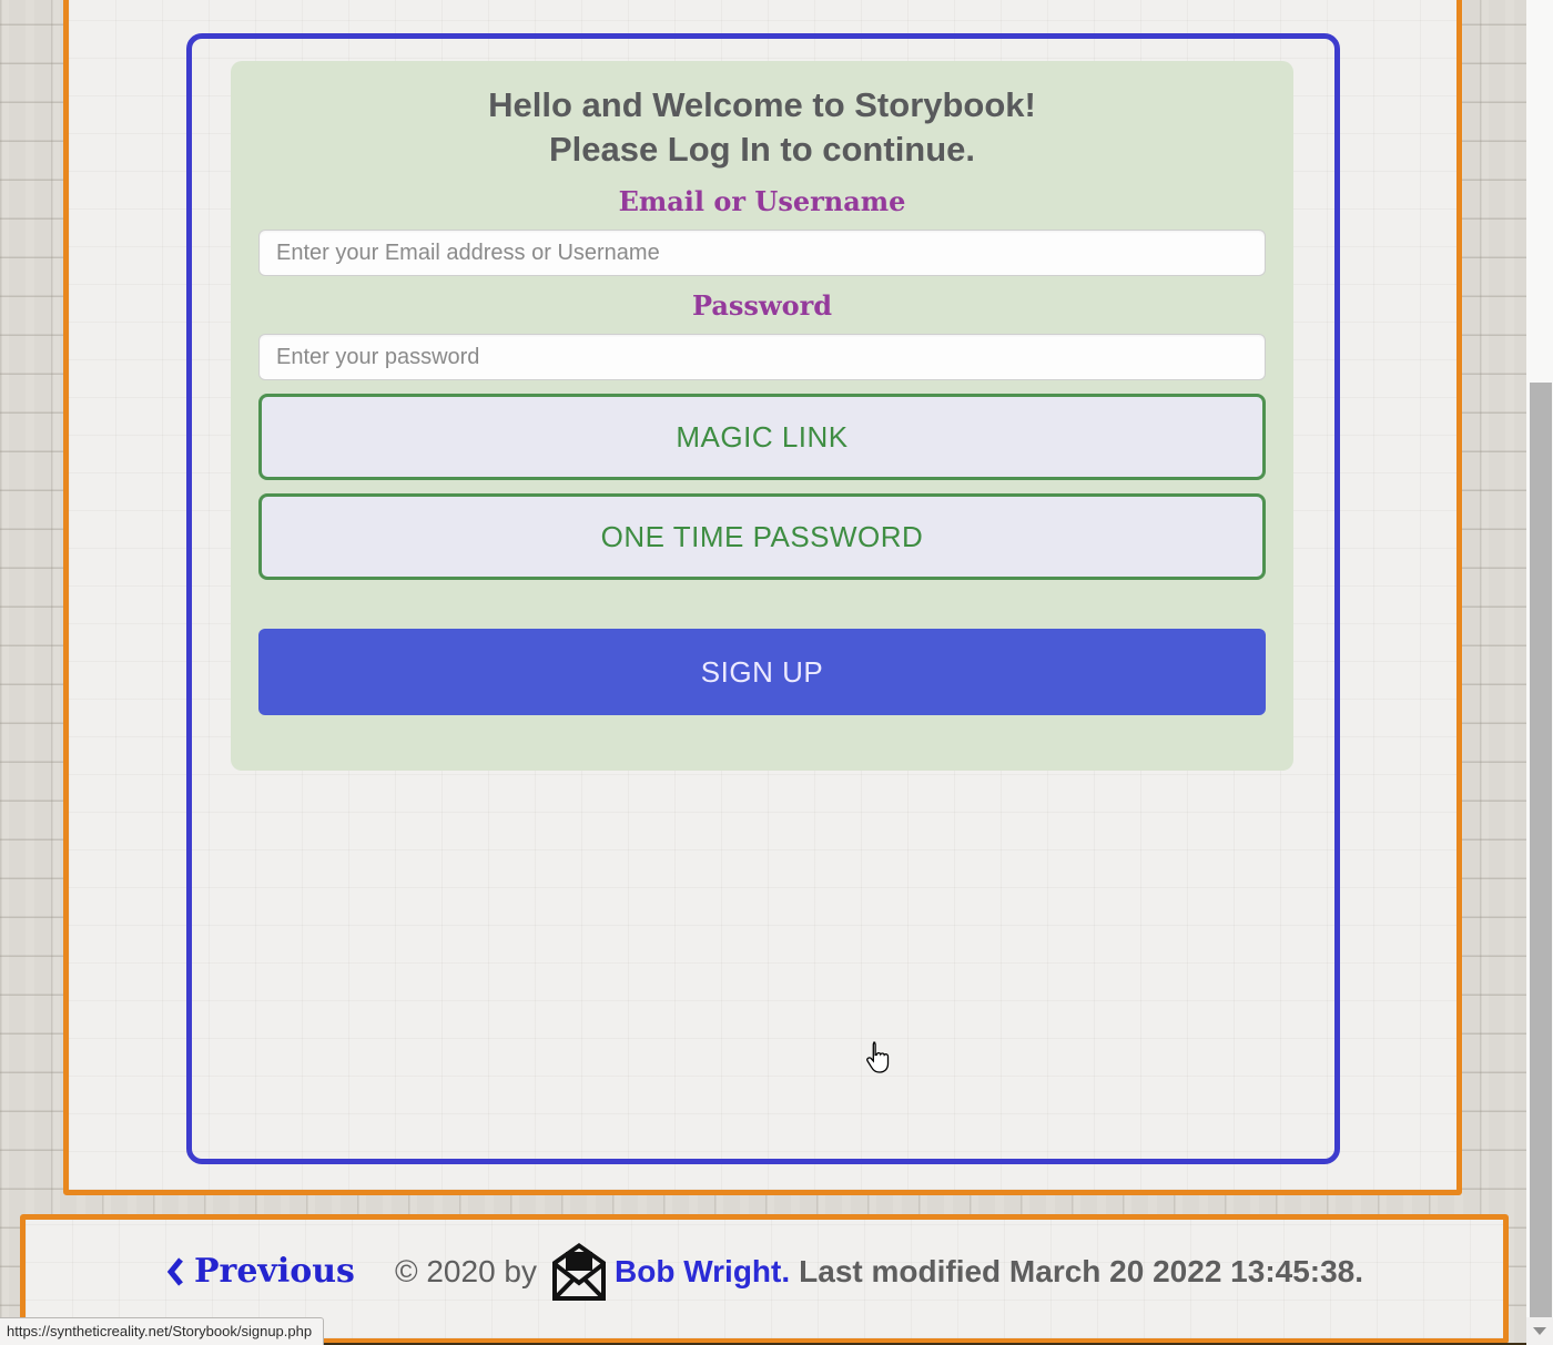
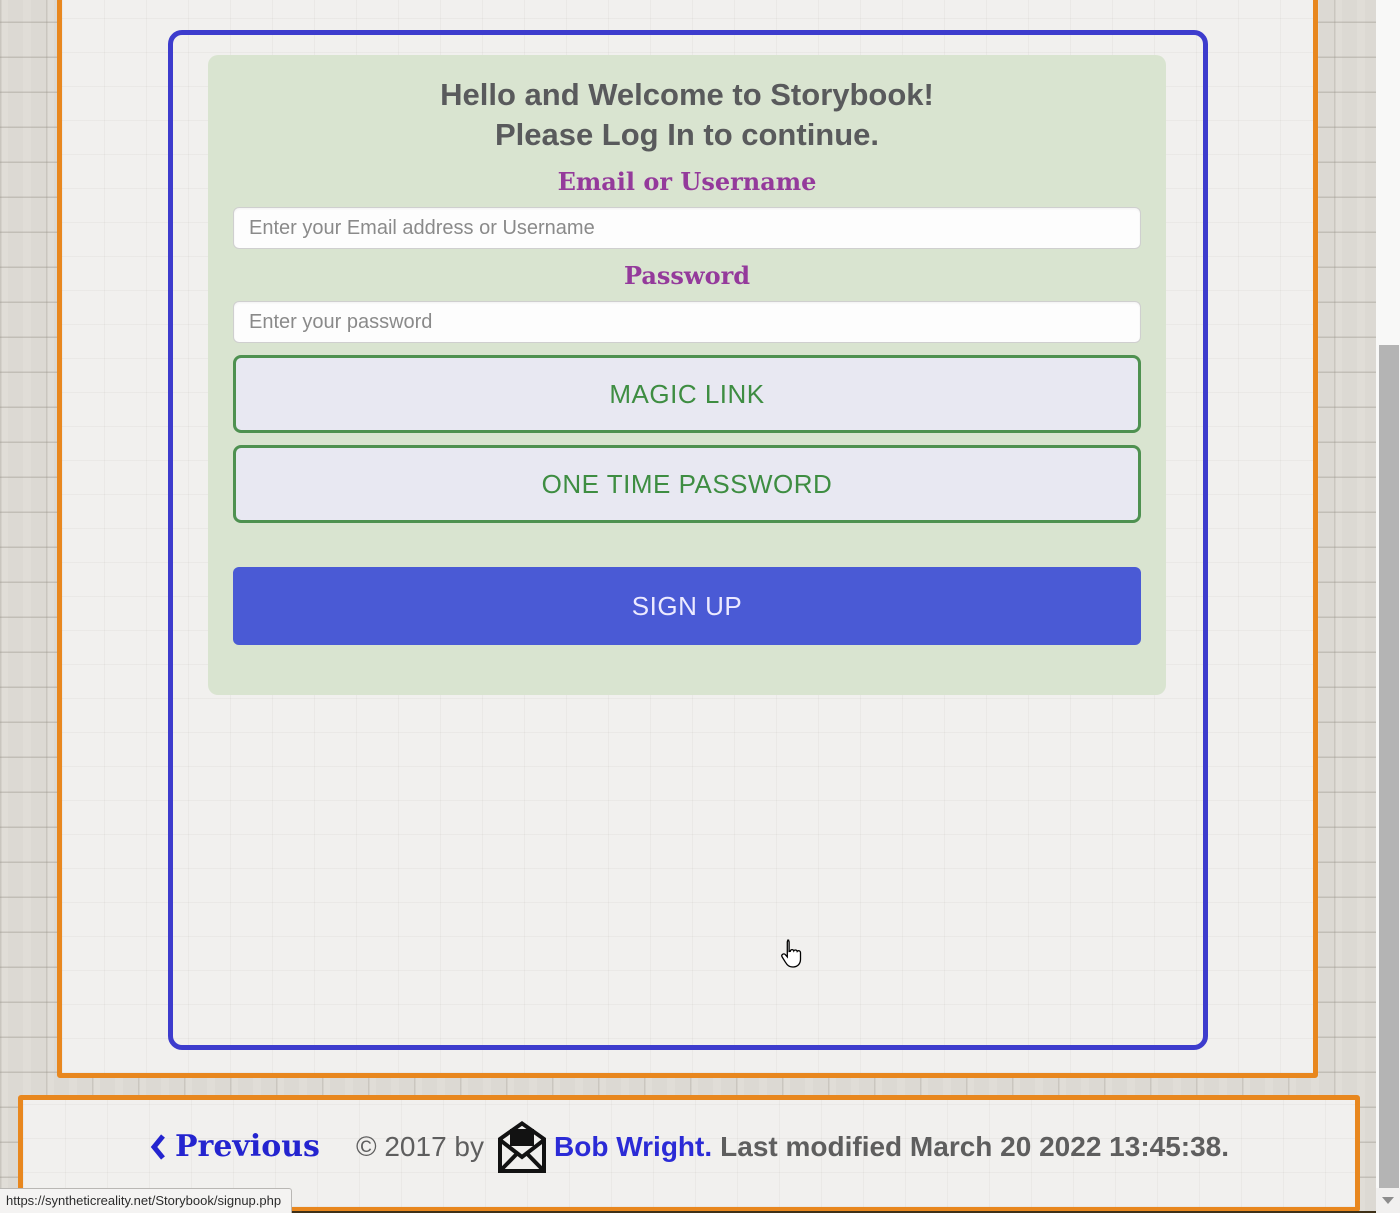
  Hello and Welcome to Storybook!
  Please Log In to continue.
  Email or Username
  Enter your Email address or Username
  Password
  Enter your password
  MAGIC LINK
  ONE TIME PASSWORD
  SIGN UP
  Previous
- © 2020 by
+ © 2017 by
  Bob Wright.
  Last modified March 20 2022 13:45:38.
  https://syntheticreality.net/Storybook/signup.php
